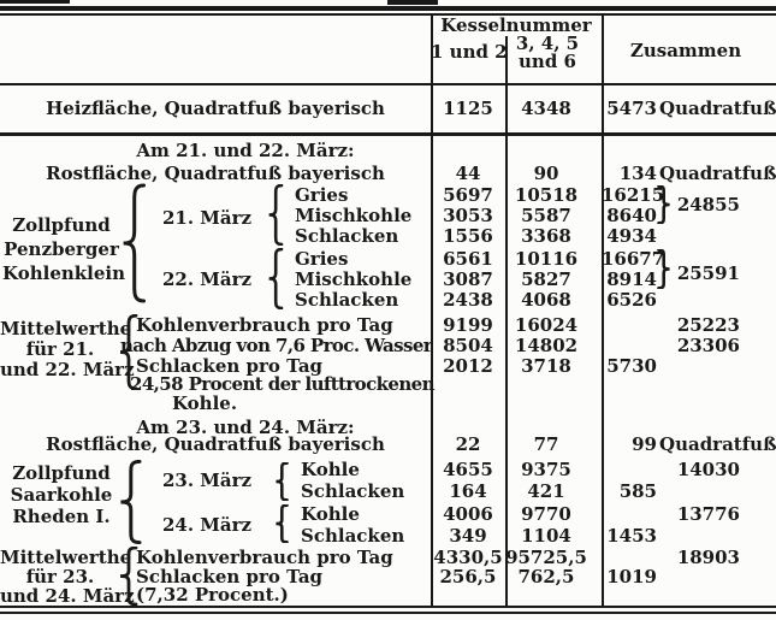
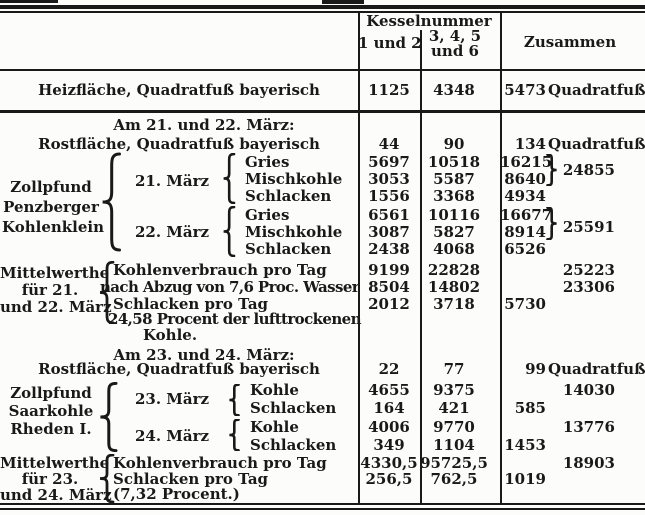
  Kesselnummer
  1 und 2
  3, 4, 5
  und 6
  Zusammen
  Heizfläche, Quadratfuß bayerisch
  1125
  4348
  5473
  Quadratfuß
  Am 21. und 22. März:
  Rostfläche, Quadratfuß bayerisch
  44
  90
  134
  Quadratfuß
  Zollpfund
  Penzberger
  Kohlenklein
  21. März
  Gries
  5697
  10518
  1621
  Mischkohle
  3053
  5587
  8640
  Schlacken
  1556
  3368
  4934
  24855
  22. März
  Gries
  6561
  10116
  1667
  Mischkohle
  3087
  5827
  8914
  Schlacken
  2438
  4068
  6526
  25591
  Mittelwerth
  für 21.
  und 22. Mär
  Kohlenverbrauch pro Tag
  9199
- 16024
+ 22828
  25223
  nach Abzug von 7,6 Proc. Wasser
  8504
  14802
  23306
  Schlacken pro Tag
  2012
  3718
  5730
  24,58 Procent der lufttrockenen
  Kohle.
  Am 23. und 24. März:
  Rostfläche, Quadratfuß bayerisch
  22
  77
  99
  Quadratfuß
  Zollpfund
  Saarkohle
  Rheden I.
  23. März
  Kohle
  4655
  9375
  14030
  Schlacken
  164
  421
  585
  24. März
  Kohle
  4006
  9770
  13776
  Schlacken
  349
  1104
  1453
  Mittelwerth
  für 23.
  und 24. Mär
  Kohlenverbrauch pro Tag
  4330,5
  95725,5
  18903
  Schlacken pro Tag
  256,5
  762,5
  1019
  (7,32 Procent.)
